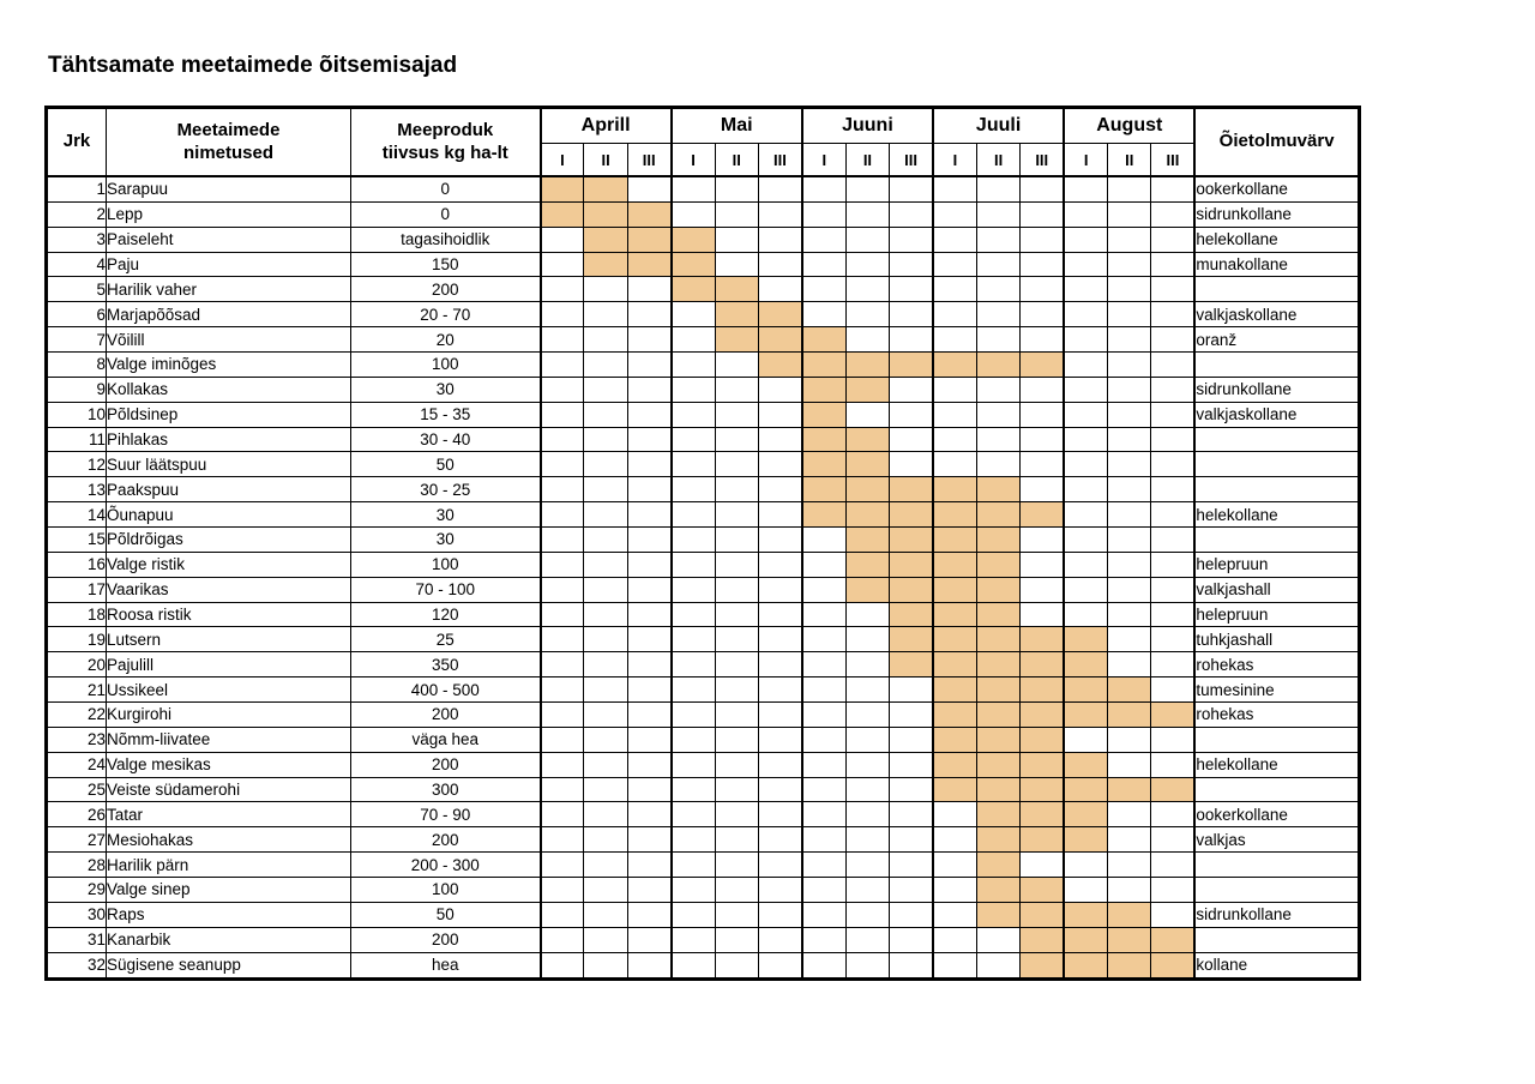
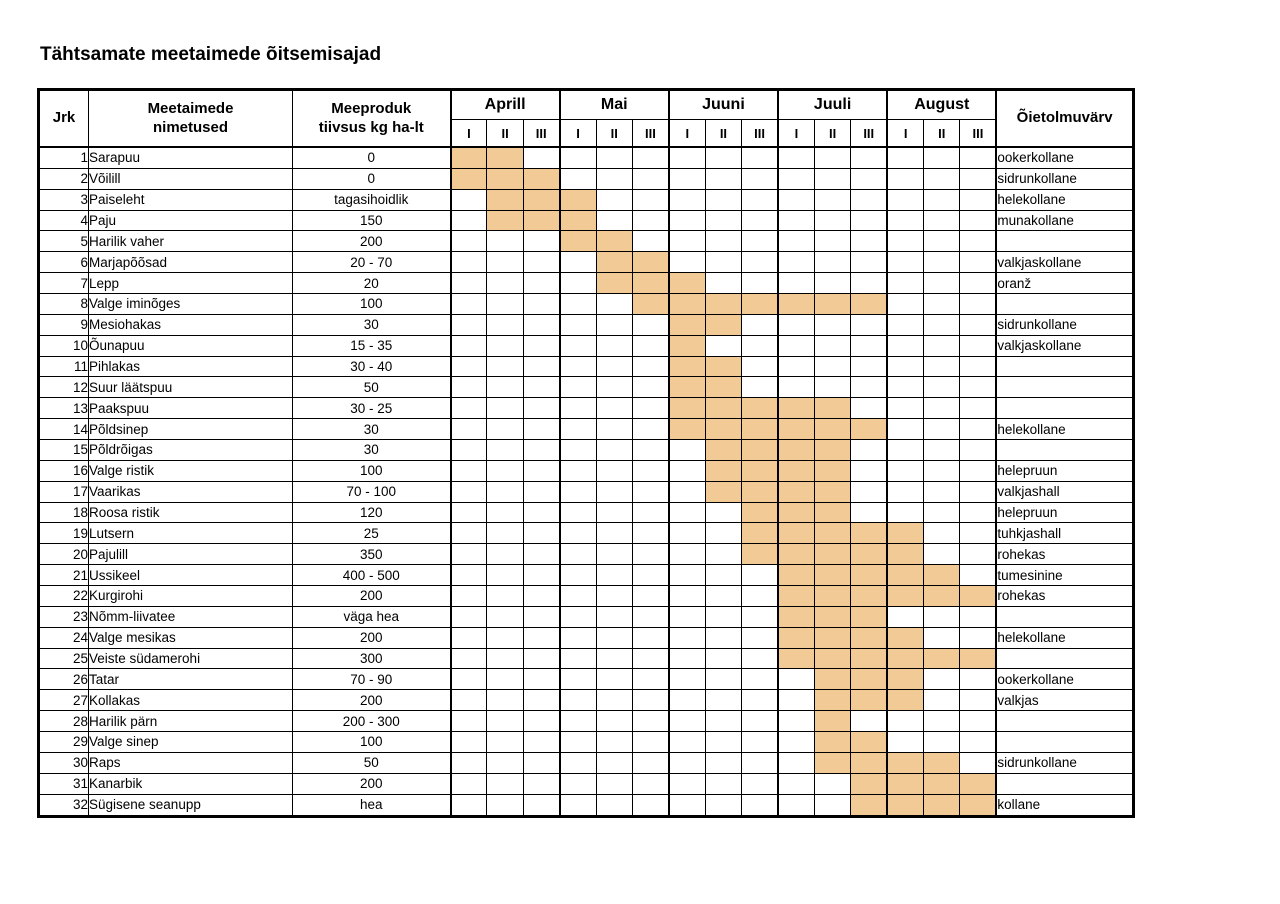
  Tähtsamate meetaimede õitsemisajad
  Jrk	Meetaimede nimetused	Meeproduk tiivsus kg ha-lt	Aprill	Mai	Juuni	Juuli	August	Õietolmuvärv
  I	II	III	I	II	III	I	II	III	I	II	III	I	II	III
  1	Sarapuu	0																ookerkollane
- 2	Lepp	0																sidrunkollane
+ 2	Võilill	0																sidrunkollane
  3	Paiseleht	tagasihoidlik																helekollane
  4	Paju	150																munakollane
  5	Harilik vaher	200
  6	Marjapõõsad	20 - 70																valkjaskollane
- 7	Võilill	20																oranž
+ 7	Lepp	20																oranž
  8	Valge iminõges	100
- 9	Kollakas	30																sidrunkollane
+ 9	Mesiohakas	30																sidrunkollane
- 10	Põldsinep	15 - 35																valkjaskollane
+ 10	Õunapuu	15 - 35																valkjaskollane
  11	Pihlakas	30 - 40
  12	Suur läätspuu	50
  13	Paakspuu	30 - 25
- 14	Õunapuu	30																helekollane
+ 14	Põldsinep	30																helekollane
  15	Põldrõigas	30
  16	Valge ristik	100																helepruun
  17	Vaarikas	70 - 100																valkjashall
  18	Roosa ristik	120																helepruun
  19	Lutsern	25																tuhkjashall
  20	Pajulill	350																rohekas
  21	Ussikeel	400 - 500																tumesinine
  22	Kurgirohi	200																rohekas
  23	Nõmm-liivatee	väga hea
  24	Valge mesikas	200																helekollane
  25	Veiste südamerohi	300
  26	Tatar	70 - 90																ookerkollane
- 27	Mesiohakas	200																valkjas
+ 27	Kollakas	200																valkjas
  28	Harilik pärn	200 - 300
  29	Valge sinep	100
  30	Raps	50																sidrunkollane
  31	Kanarbik	200
  32	Sügisene seanupp	hea																kollane
